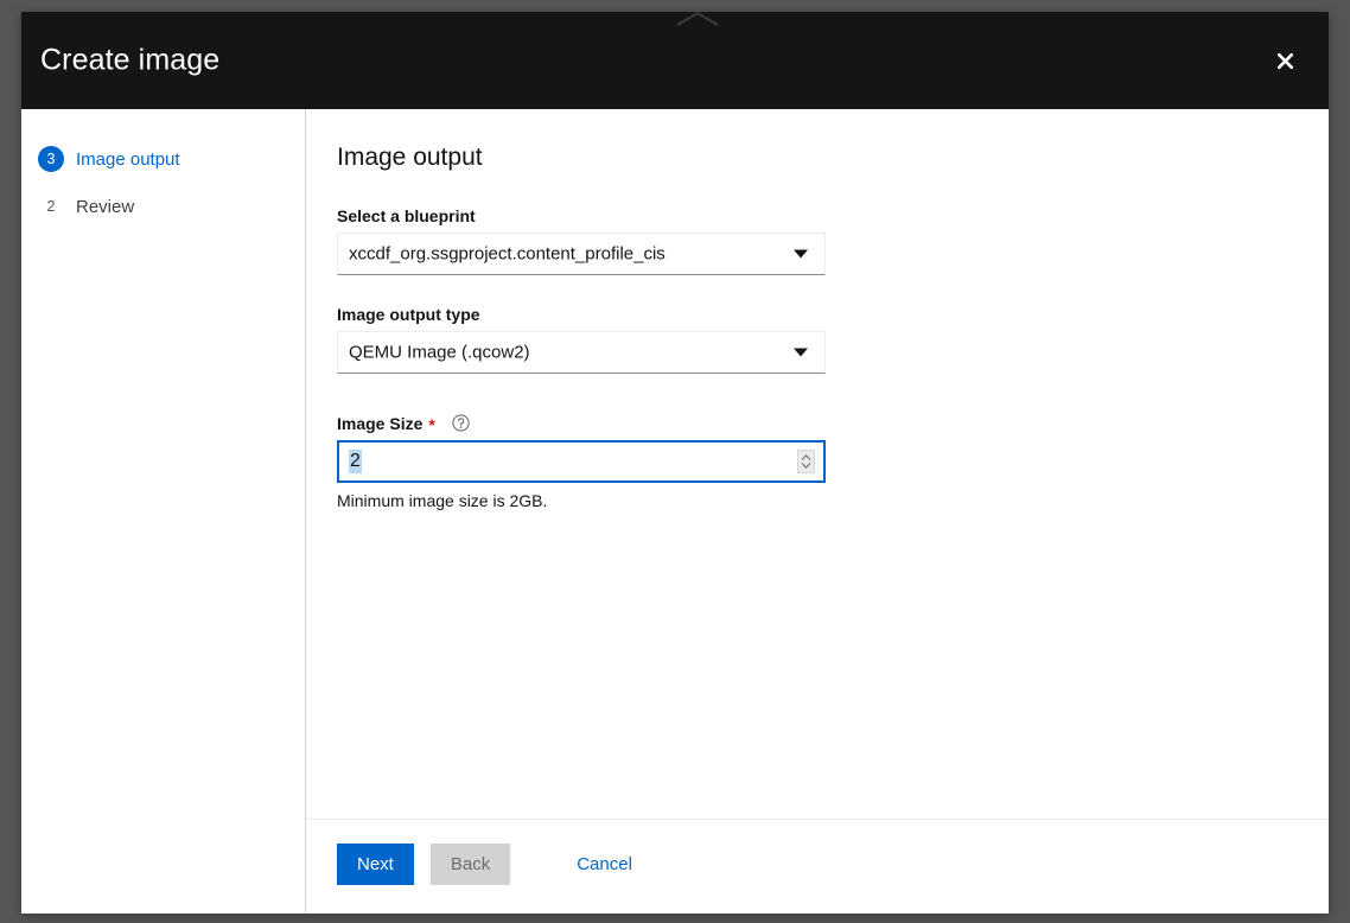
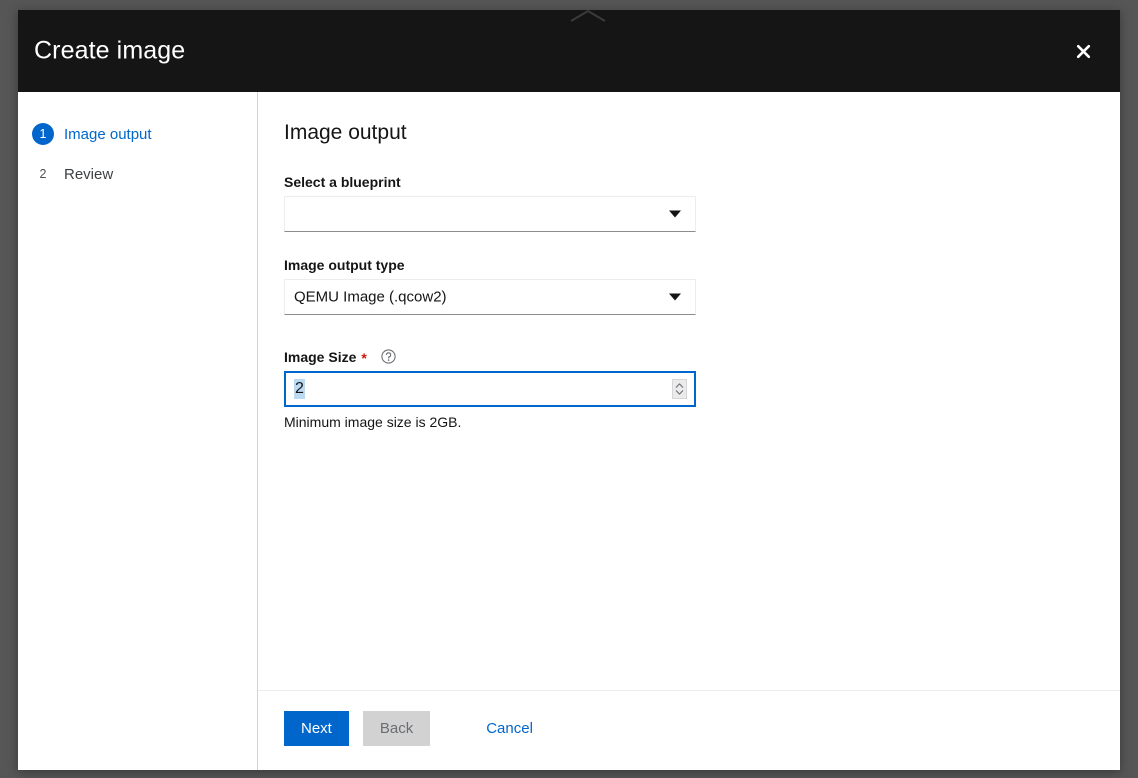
  Create image
- 3
+ 1
  Image output
  2
  Review
  Image output
  Select a blueprint
- xccdf_org.ssgproject.content_profile_cis
  Image output type
  QEMU Image (.qcow2)
  Image Size
  *
  2
  Minimum image size is 2GB.
  Next
  Back
  Cancel
